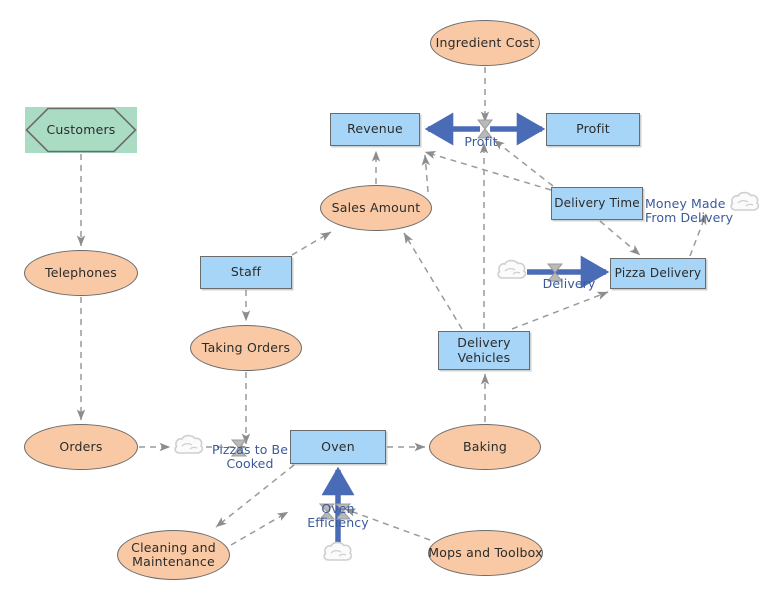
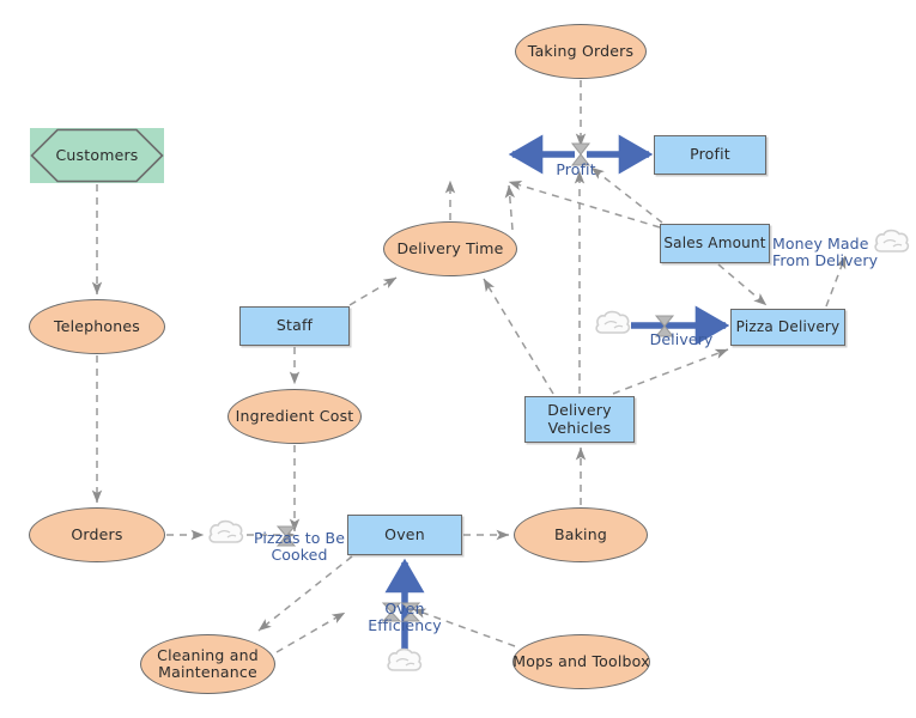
  Customers
  Telephones
  Orders
  Staff
- Taking Orders
+ Ingredient Cost
  Cleaning and
  Maintenance
  Oven
  Baking
  Mops and Toolbox
  Delivery
  Vehicles
- Sales Amount
+ Delivery Time
- Revenue
  Profit
- Ingredient Cost
+ Taking Orders
- Delivery Time
+ Sales Amount
  Pizza Delivery
  Profit
  Money Made
  From Delivery
  Delivery
  Pizzas to Be
  Cooked
  Oven
  Efficiency
